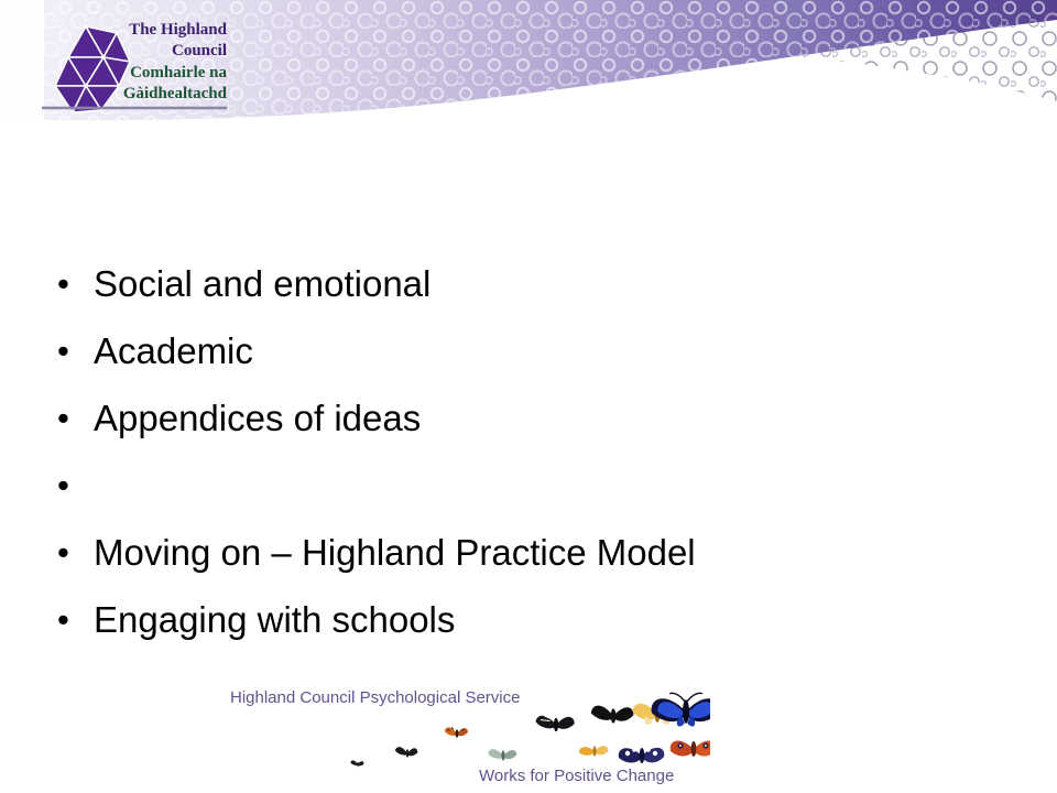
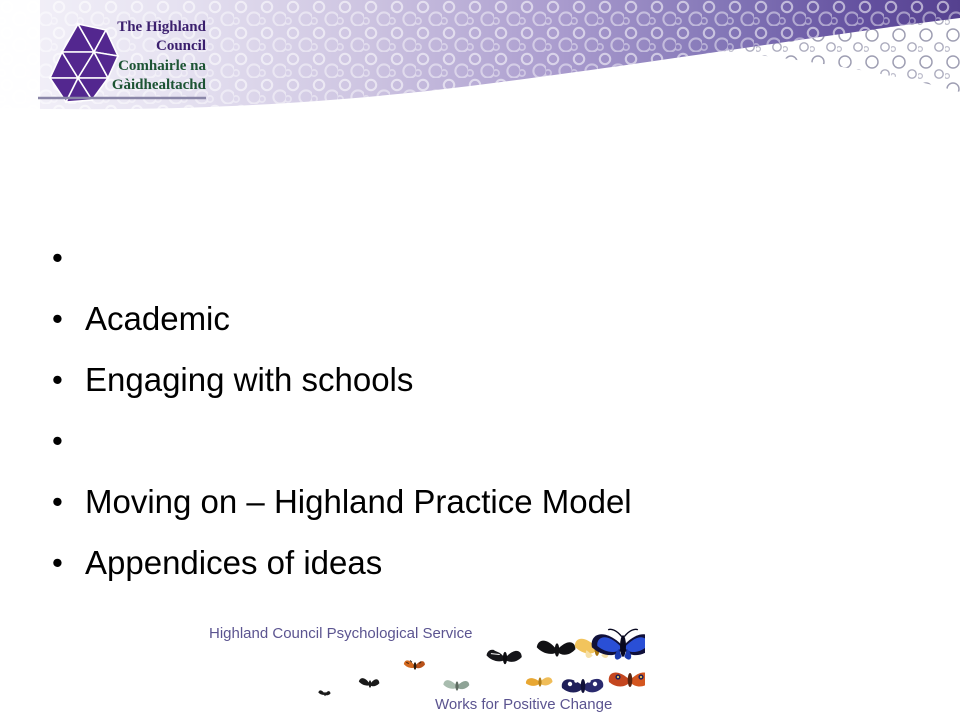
  The Highland
  Council
  Comhairle na
  Gàidhealtachd
  •
- Social and emotional
  •
  Academic
  •
- Appendices of ideas
+ Engaging with schools
  •
  •
  Moving on – Highland Practice Model
  •
- Engaging with schools
+ Appendices of ideas
  Highland Council Psychological Service
  Works for Positive Change
